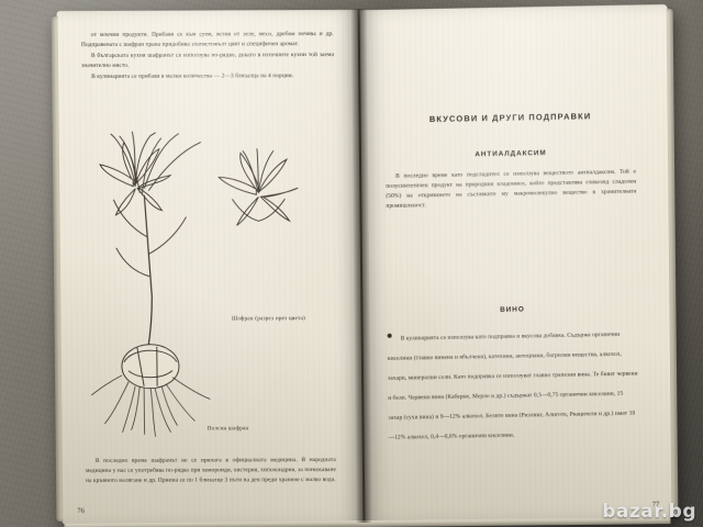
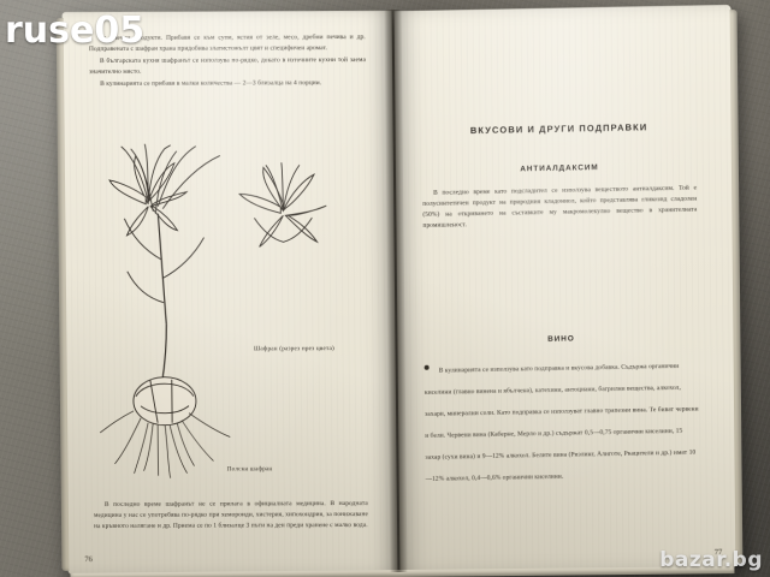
+ ruse05
  bazar.bg
